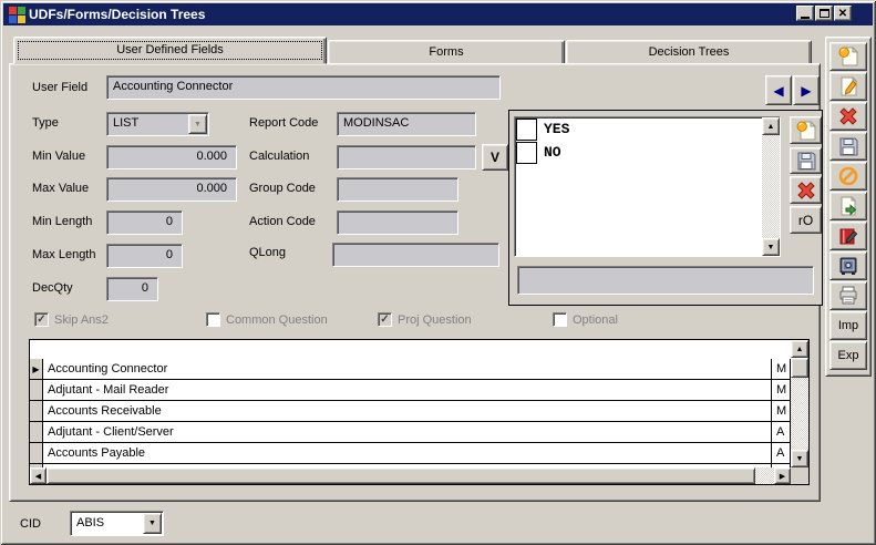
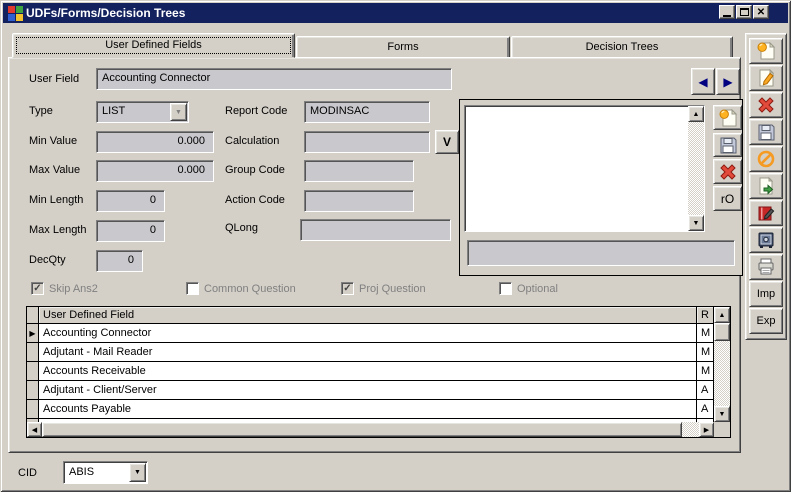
  UDFs/Forms/Decision Trees
  ✕
  User Defined Fields
  Forms
  Decision Trees
  User Field
  Accounting Connector
  ◀
  ▶
  Type
  LIST
  Report Code
  MODINSAC
  Min Value
  0.000
  Calculation
  V
  Max Value
  0.000
  Group Code
  Min Length
  0
  Action Code
  Max Length
  0
  QLong
  DecQty
  0
  ✓
  Skip Ans2
  Common Question
  ✓
  Proj Question
  Optional
- YES
- NO
  rO
+ User Defined Field
+ R
  ▶
  Accounting Connector
  M
  Adjutant - Mail Reader
  M
  Accounts Receivable
  M
  Adjutant - Client/Server
  A
  Accounts Payable
  A
  Imp
  Exp
  CID
  ABIS
